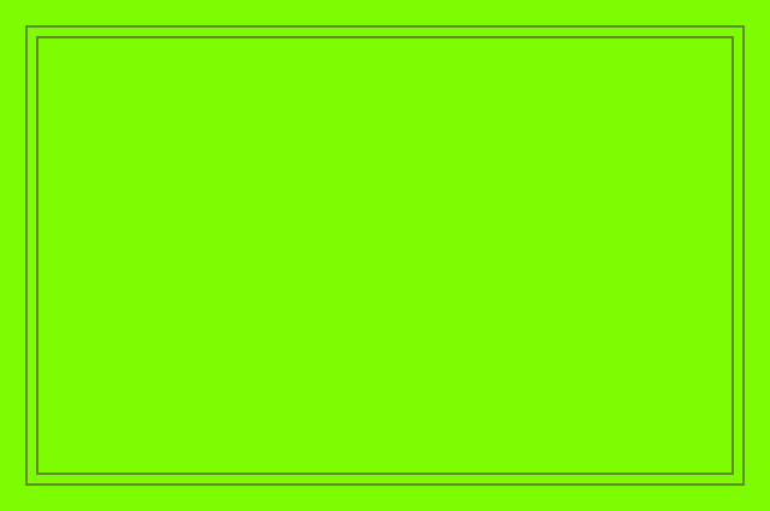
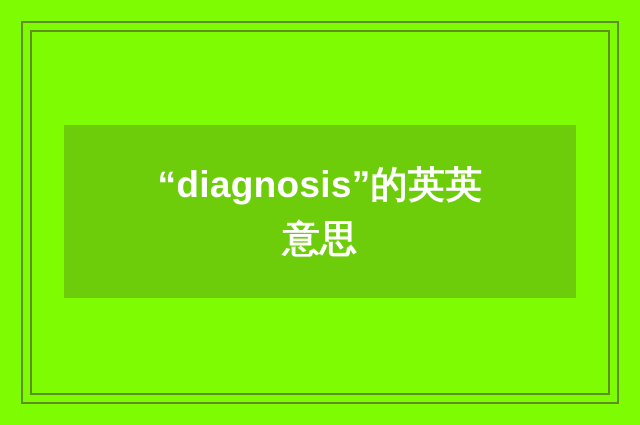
+ “diagnosis”的英英意思
